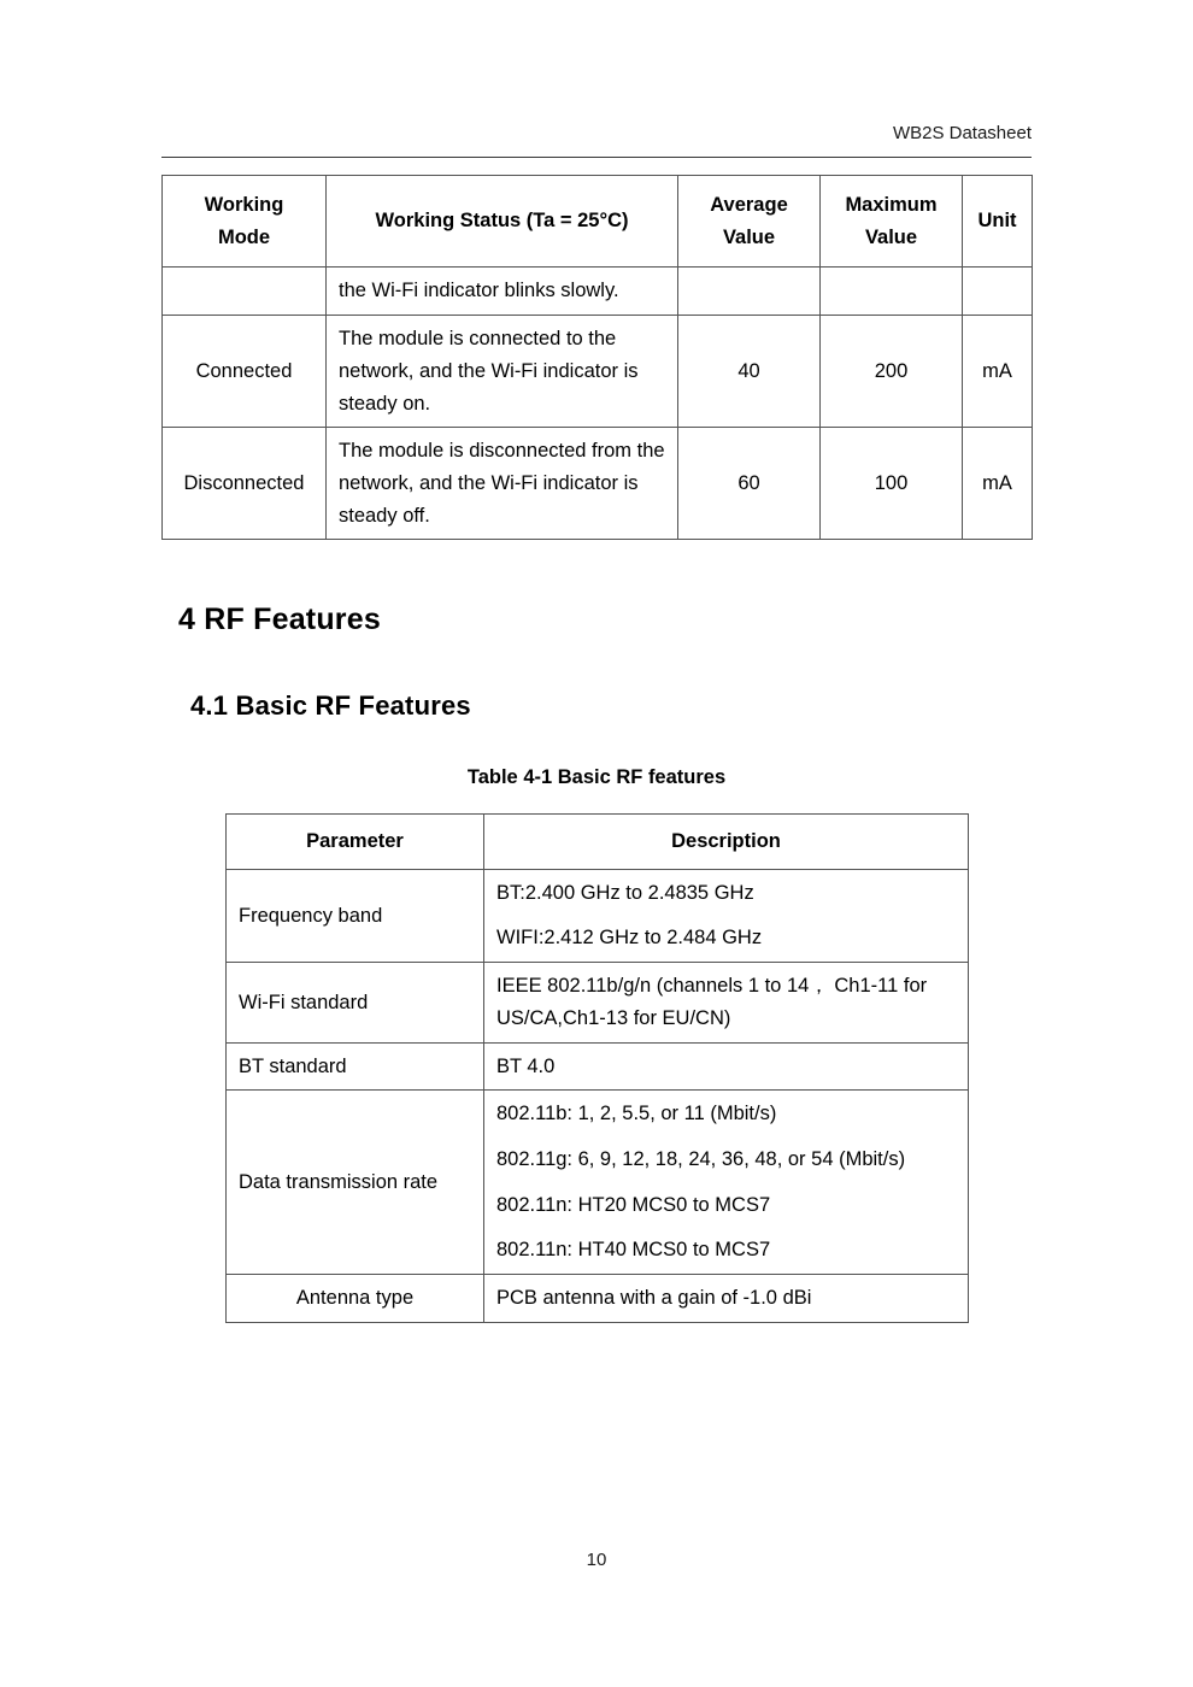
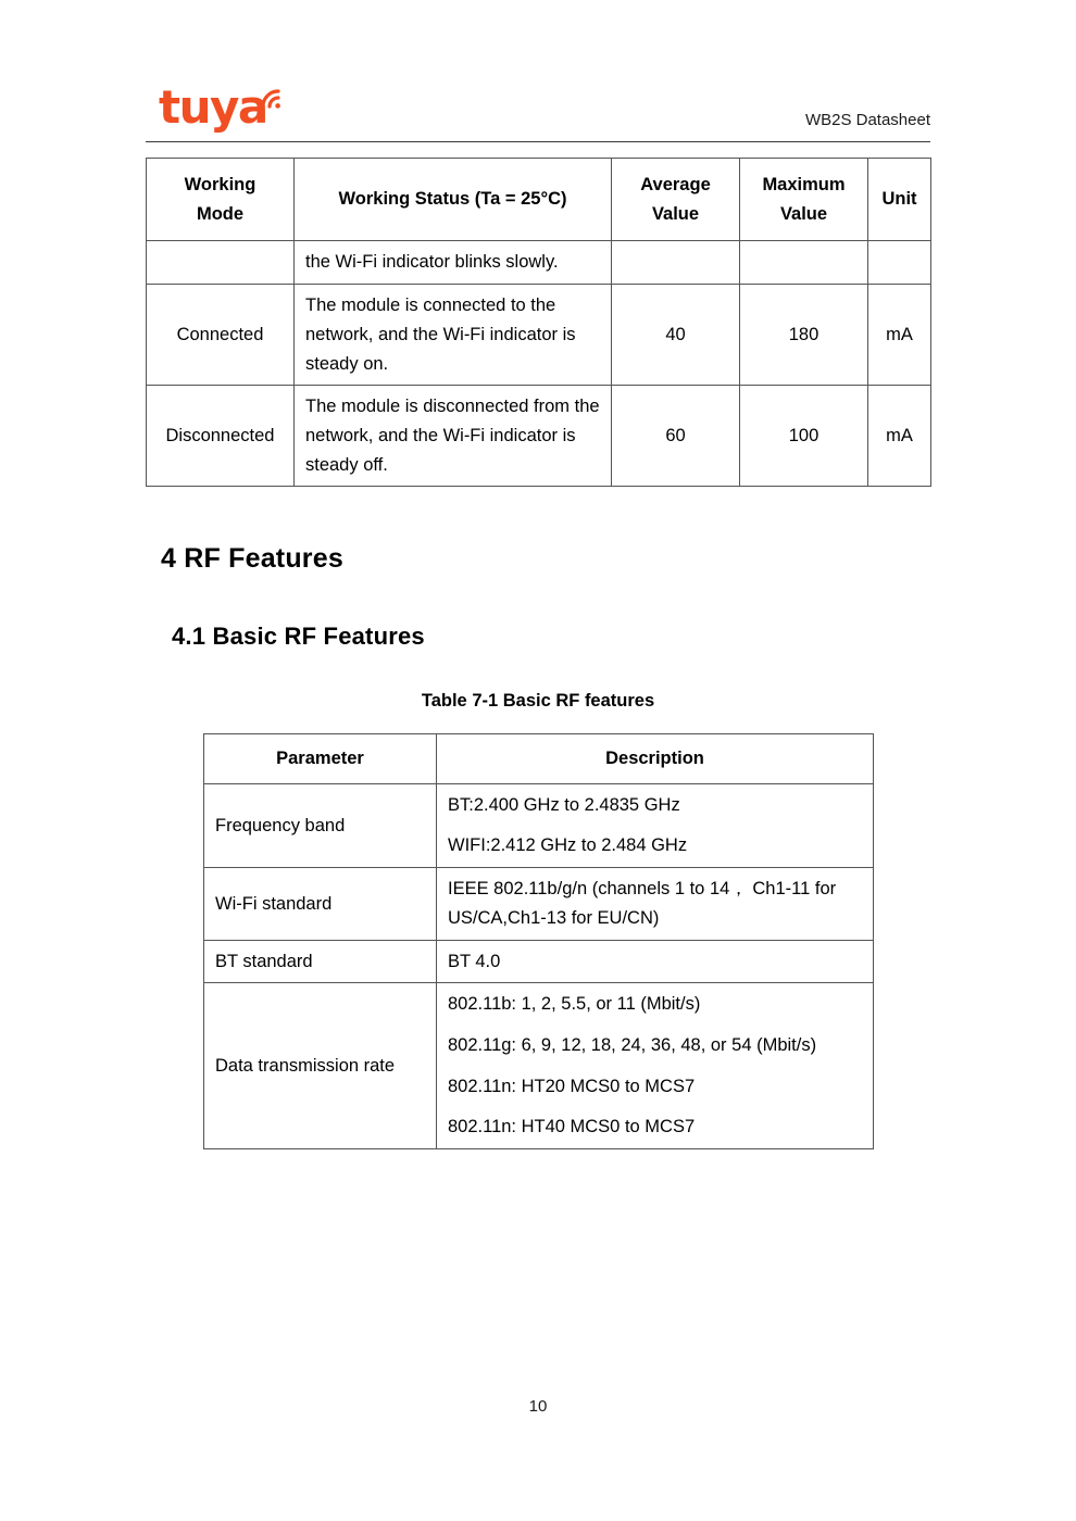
+ tuya
  WB2S Datasheet
  Working Mode	Working Status (Ta = 25°C)	Average Value	Maximum Value	Unit
  	the Wi-Fi indicator blinks slowly.
- Connected	The module is connected to the network, and the Wi-Fi indicator is steady on.	40	200	mA
+ Connected	The module is connected to the network, and the Wi-Fi indicator is steady on.	40	180	mA
  Disconnected	The module is disconnected from the network, and the Wi-Fi indicator is steady off.	60	100	mA
  4 RF Features
  4.1 Basic RF Features
- Table 4-1 Basic RF features
+ Table 7-1 Basic RF features
  Parameter	Description
  Frequency band	BT:2.400 GHz to 2.4835 GHz WIFI:2.412 GHz to 2.484 GHz
  Wi-Fi standard	IEEE 802.11b/g/n (channels 1 to 14， Ch1-11 for US/CA,Ch1-13 for EU/CN)
  BT standard	BT 4.0
  Data transmission rate	802.11b: 1, 2, 5.5, or 11 (Mbit/s) 802.11g: 6, 9, 12, 18, 24, 36, 48, or 54 (Mbit/s) 802.11n: HT20 MCS0 to MCS7 802.11n: HT40 MCS0 to MCS7
- Antenna type	PCB antenna with a gain of -1.0 dBi
  10
